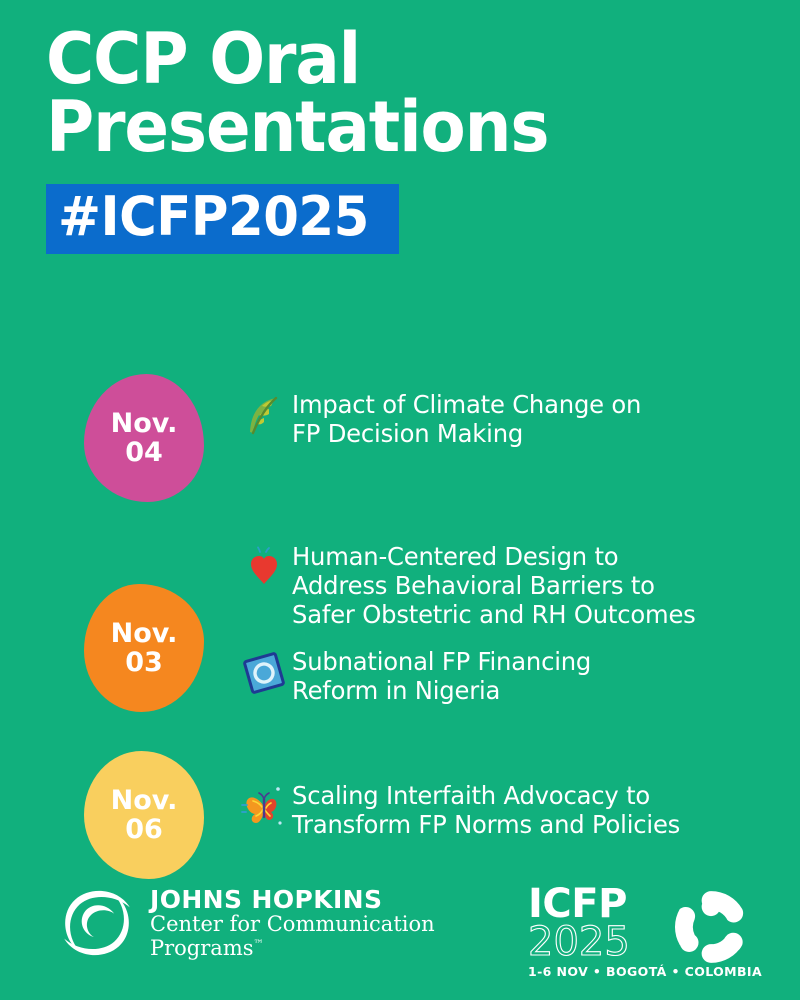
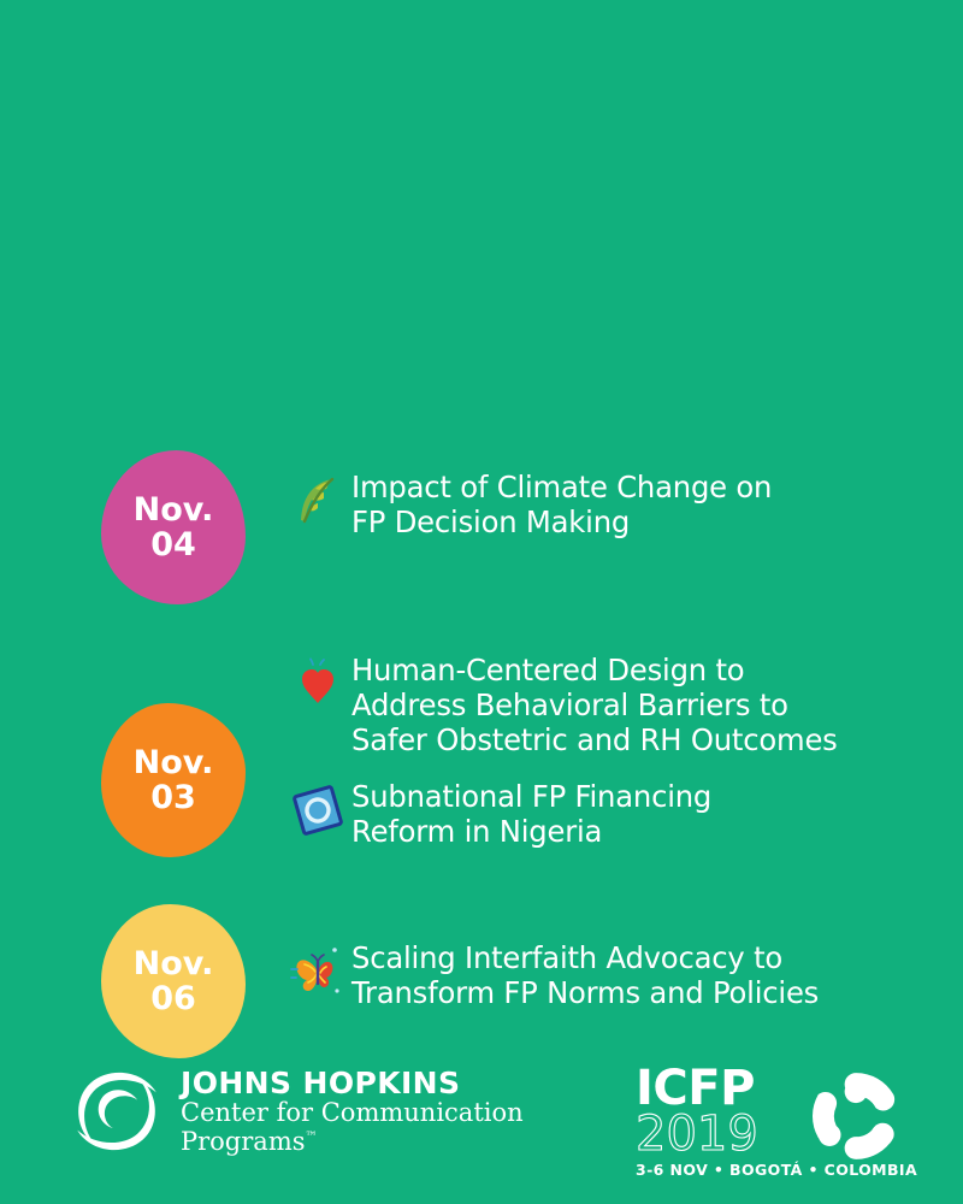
- CCP Oral
- Presentations
- #ICFP2025
  Nov.
  04
  Impact of Climate Change on
  FP Decision Making
  Nov.
  03
  Human-Centered Design to
  Address Behavioral Barriers to
  Safer Obstetric and RH Outcomes
  Subnational FP Financing
  Reform in Nigeria
  Nov.
  06
  Scaling Interfaith Advocacy to
  Transform FP Norms and Policies
  JOHNS HOPKINS
  Center for Communication
  Programs™
  ICFP
- 2025
+ 2019
- 1-6 NOV • BOGOTÁ • COLOMBIA
+ 3-6 NOV • BOGOTÁ • COLOMBIA
